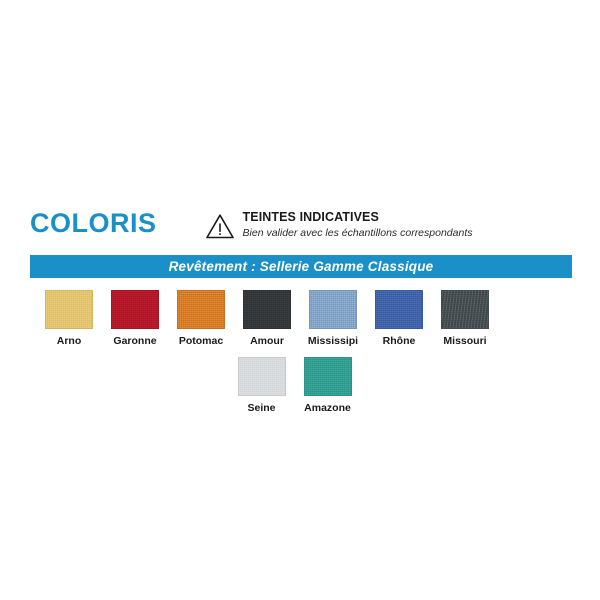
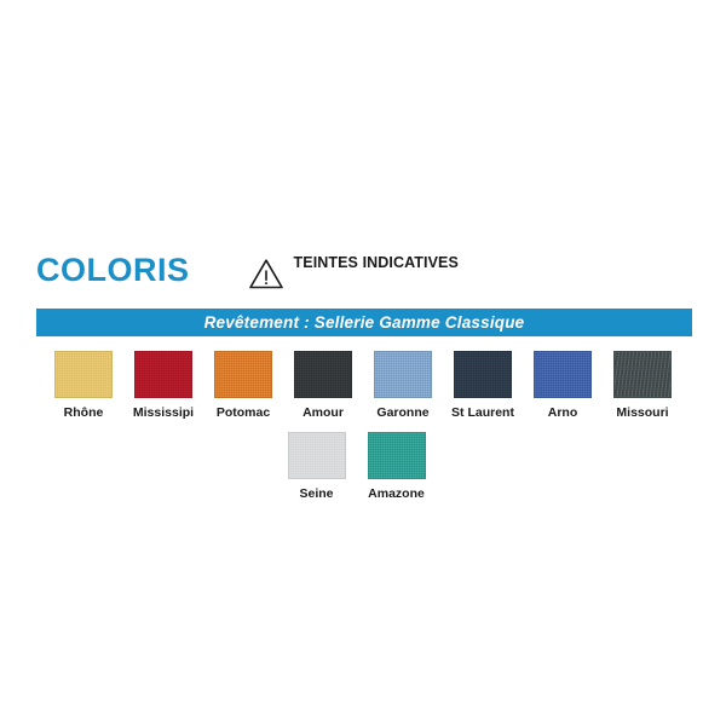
  COLORIS
  TEINTES INDICATIVES
- Bien valider avec les échantillons correspondants
  Revêtement : Sellerie Gamme Classique
- Arno
+ Rhône
- Garonne
+ Mississipi
  Potomac
  Amour
- Mississipi
+ Garonne
+ St Laurent
- Rhône
+ Arno
  Missouri
  Seine
  Amazone
